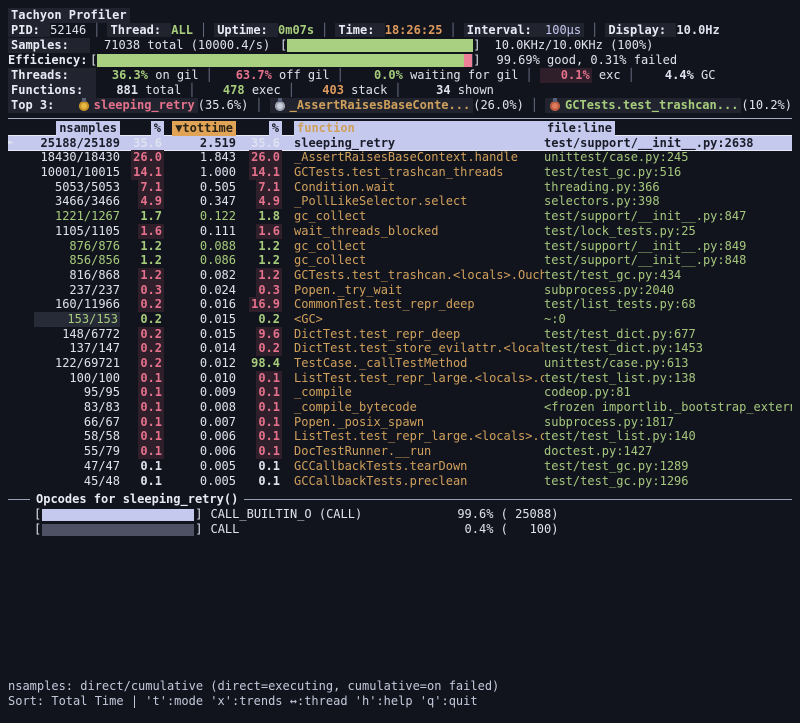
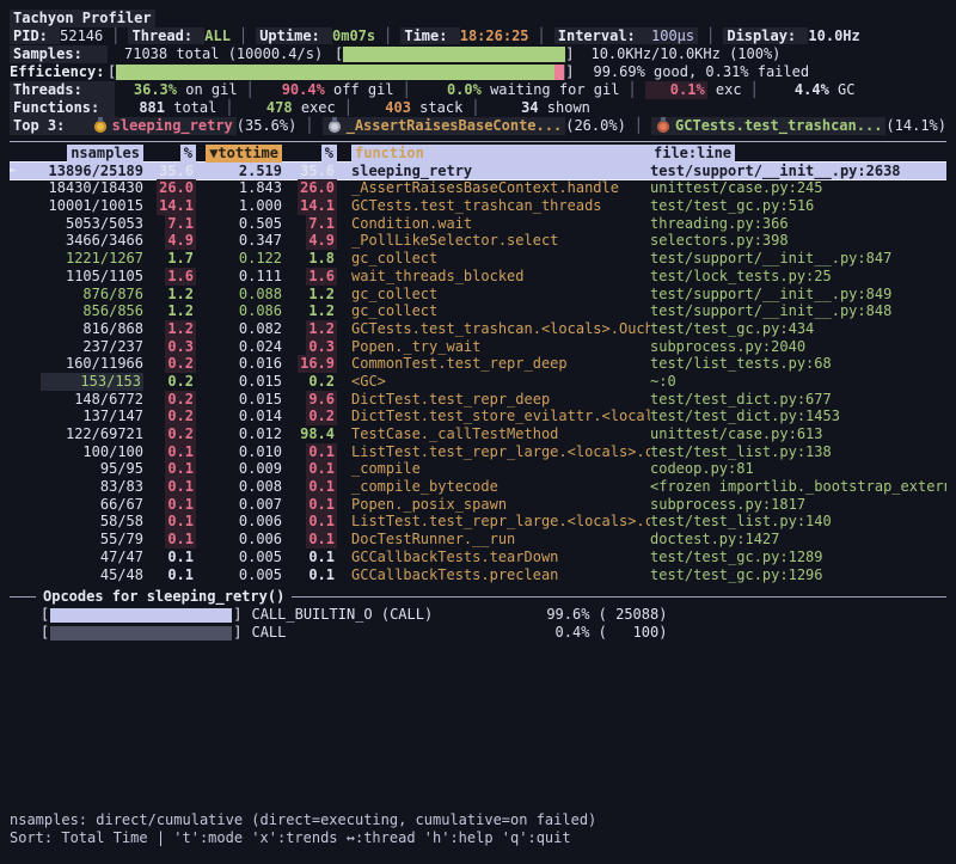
  Tachyon Profiler
  PID: 52146
  │
  Thread: ALL
  │
  Uptime: 0m07s
  │
  Time: 18:26:25
  │
  Interval: 100µs
  │
  Display: 10.0Hz
  Samples:
  71038 total (10000.4/s)
  [
  ]
  10.0KHz/10.0KHz (100%)
  Efficiency:
  [
  ]
  99.69% good, 0.31% failed
  Threads:
  36.3% on gil
  │
- 63.7% off gil
+ 90.4% off gil
  │
  0.0% waiting for gil
  │
  0.1% exc
  │
  4.4% GC
  Functions:
  881 total
  │
  478 exec
  │
  403 stack
  │
  34 shown
  Top 3:
  sleeping_retry
  (35.6%)
  │
  _AssertRaisesBaseConte...
  (26.0%)
  │
  GCTests.test_trashcan...
- (10.2%)
+ (14.1%)
  nsamples
  %
  ▼tottime
  %
  function
  file:line
  ►
- 25188/25189
+ 13896/25189
  35.6
  2.519
  35.6
  sleeping_retry
  test/support/__init__.py:2638
  18430/18430
  26.0
  1.843
  26.0
  _AssertRaisesBaseContext.handle
  unittest/case.py:245
  10001/10015
  14.1
  1.000
  14.1
  GCTests.test_trashcan_threads
  test/test_gc.py:516
  5053/5053
  7.1
  0.505
  7.1
  Condition.wait
  threading.py:366
  3466/3466
  4.9
  0.347
  4.9
  _PollLikeSelector.select
  selectors.py:398
  1221/1267
  1.7
  0.122
  1.8
  gc_collect
  test/support/__init__.py:847
  1105/1105
  1.6
  0.111
  1.6
  wait_threads_blocked
  test/lock_tests.py:25
  876/876
  1.2
  0.088
  1.2
  gc_collect
  test/support/__init__.py:849
  856/856
  1.2
  0.086
  1.2
  gc_collect
  test/support/__init__.py:848
  816/868
  1.2
  0.082
  1.2
  GCTests.test_trashcan.<locals>.Ouch
  test/test_gc.py:434
  237/237
  0.3
  0.024
  0.3
  Popen._try_wait
  subprocess.py:2040
  160/11966
  0.2
  0.016
  16.9
  CommonTest.test_repr_deep
  test/list_tests.py:68
  153/153
  0.2
  0.015
  0.2
  <GC>
  ~:0
  148/6772
  0.2
  0.015
  9.6
  DictTest.test_repr_deep
  test/test_dict.py:677
  137/147
  0.2
  0.014
  0.2
  DictTest.test_store_evilattr.<local
  test/test_dict.py:1453
  122/69721
  0.2
  0.012
  98.4
  TestCase._callTestMethod
  unittest/case.py:613
  100/100
  0.1
  0.010
  0.1
  ListTest.test_repr_large.<locals>.c
  test/test_list.py:138
  95/95
  0.1
  0.009
  0.1
  _compile
  codeop.py:81
  83/83
  0.1
  0.008
  0.1
  _compile_bytecode
  <frozen importlib._bootstrap_exter
  66/67
  0.1
  0.007
  0.1
  Popen._posix_spawn
  subprocess.py:1817
  58/58
  0.1
  0.006
  0.1
  ListTest.test_repr_large.<locals>.c
  test/test_list.py:140
  55/79
  0.1
  0.006
  0.1
  DocTestRunner.__run
  doctest.py:1427
  47/47
  0.1
  0.005
  0.1
  GCCallbackTests.tearDown
  test/test_gc.py:1289
  45/48
  0.1
  0.005
  0.1
  GCCallbackTests.preclean
  test/test_gc.py:1296
  Opcodes for sleeping_retry()
  [
  ]
  CALL_BUILTIN_O (CALL)
  99.6% ( 25088)
  [
  ]
  CALL
  0.4% ( 100)
  nsamples: direct/cumulative (direct=executing, cumulative=on failed)
  Sort: Total Time | 't':mode 'x':trends ↔:thread 'h':help 'q':quit
